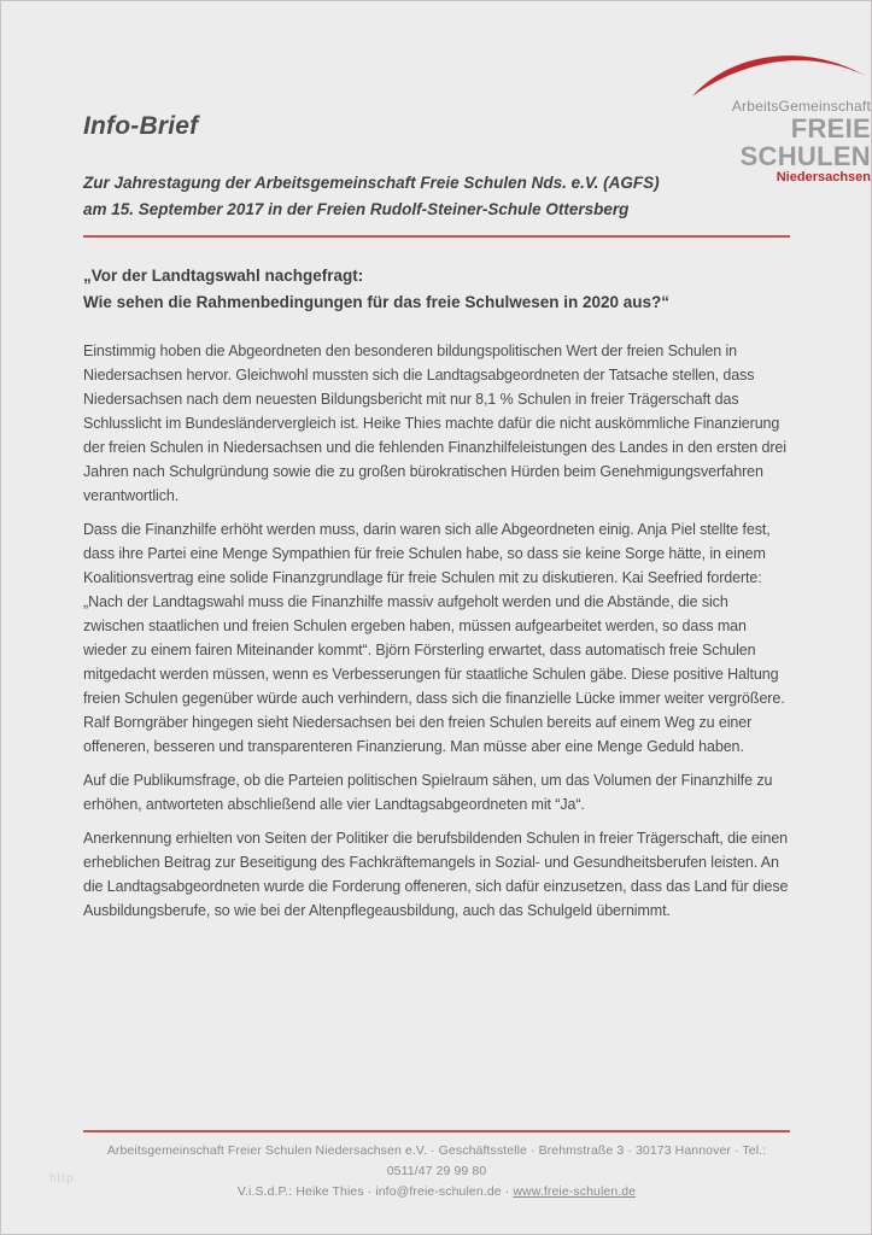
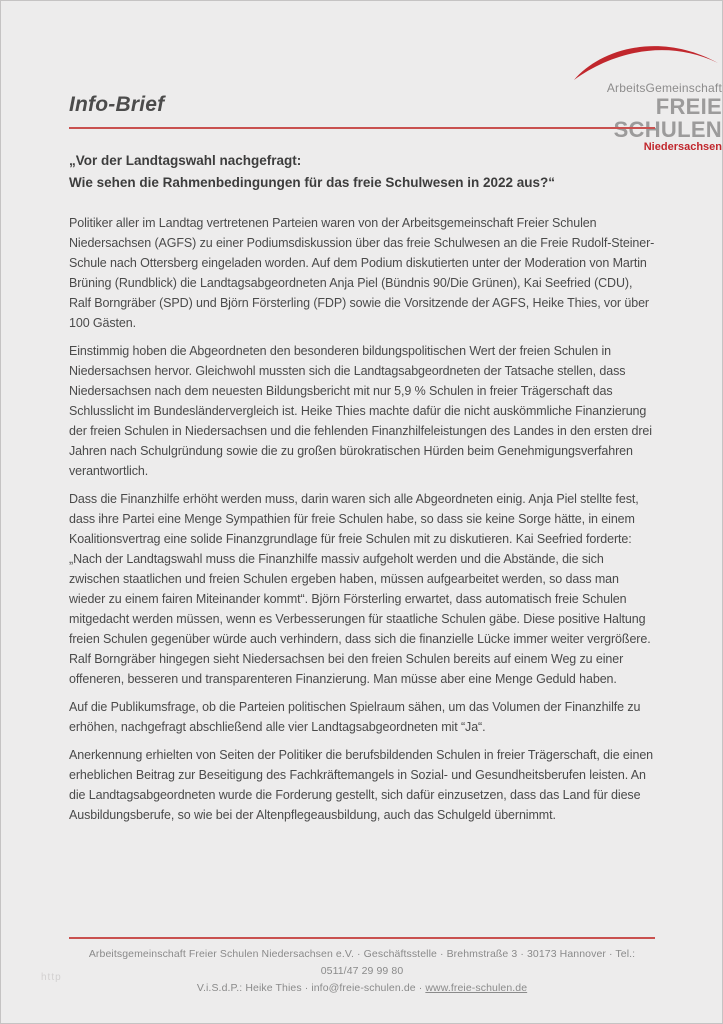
  ArbeitsGemeinschaft
  FREIE SCHULEN
  Niedersachsen
  Info-Brief
- Zur Jahrestagung der Arbeitsgemeinschaft Freie Schulen Nds. e.V. (AGFS)
- am 15. September 2017 in der Freien Rudolf-Steiner-Schule Ottersberg
  „Vor der Landtagswahl nachgefragt:
- Wie sehen die Rahmenbedingungen für das freie Schulwesen in 2020 aus?“
+ Wie sehen die Rahmenbedingungen für das freie Schulwesen in 2022 aus?“
+ Politiker aller im Landtag vertretenen Parteien waren von der Arbeitsgemeinschaft Freier Schulen Niedersachsen (AGFS) zu einer Podiumsdiskussion über das freie Schulwesen an die Freie Rudolf-Steiner-Schule nach Ottersberg eingeladen worden. Auf dem Podium diskutierten unter der Moderation von Martin Brüning (Rundblick) die Landtagsabgeordneten Anja Piel (Bündnis 90/Die Grünen), Kai Seefried (CDU), Ralf Borngräber (SPD) und Björn Försterling (FDP) sowie die Vorsitzende der AGFS, Heike Thies, vor über 100 Gästen.
- Einstimmig hoben die Abgeordneten den besonderen bildungspolitischen Wert der freien Schulen in Niedersachsen hervor. Gleichwohl mussten sich die Landtagsabgeordneten der Tatsache stellen, dass Niedersachsen nach dem neuesten Bildungsbericht mit nur 8,1 % Schulen in freier Trägerschaft das Schlusslicht im Bundesländervergleich ist. Heike Thies machte dafür die nicht auskömmliche Finanzierung der freien Schulen in Niedersachsen und die fehlenden Finanzhilfeleistungen des Landes in den ersten drei Jahren nach Schulgründung sowie die zu großen bürokratischen Hürden beim Genehmigungsverfahren verantwortlich.
+ Einstimmig hoben die Abgeordneten den besonderen bildungspolitischen Wert der freien Schulen in Niedersachsen hervor. Gleichwohl mussten sich die Landtagsabgeordneten der Tatsache stellen, dass Niedersachsen nach dem neuesten Bildungsbericht mit nur 5,9 % Schulen in freier Trägerschaft das Schlusslicht im Bundesländervergleich ist. Heike Thies machte dafür die nicht auskömmliche Finanzierung der freien Schulen in Niedersachsen und die fehlenden Finanzhilfeleistungen des Landes in den ersten drei Jahren nach Schulgründung sowie die zu großen bürokratischen Hürden beim Genehmigungsverfahren verantwortlich.
  Dass die Finanzhilfe erhöht werden muss, darin waren sich alle Abgeordneten einig. Anja Piel stellte fest, dass ihre Partei eine Menge Sympathien für freie Schulen habe, so dass sie keine Sorge hätte, in einem Koalitionsvertrag eine solide Finanzgrundlage für freie Schulen mit zu diskutieren. Kai Seefried forderte: „Nach der Landtagswahl muss die Finanzhilfe massiv aufgeholt werden und die Abstände, die sich zwischen staatlichen und freien Schulen ergeben haben, müssen aufgearbeitet werden, so dass man wieder zu einem fairen Miteinander kommt“. Björn Försterling erwartet, dass automatisch freie Schulen mitgedacht werden müssen, wenn es Verbesserungen für staatliche Schulen gäbe. Diese positive Haltung freien Schulen gegenüber würde auch verhindern, dass sich die finanzielle Lücke immer weiter vergrößere.
  Ralf Borngräber hingegen sieht Niedersachsen bei den freien Schulen bereits auf einem Weg zu einer offeneren, besseren und transparenteren Finanzierung. Man müsse aber eine Menge Geduld haben.
- Auf die Publikumsfrage, ob die Parteien politischen Spielraum sähen, um das Volumen der Finanzhilfe zu erhöhen, antworteten abschließend alle vier Landtagsabgeordneten mit “Ja“.
+ Auf die Publikumsfrage, ob die Parteien politischen Spielraum sähen, um das Volumen der Finanzhilfe zu erhöhen, nachgefragt abschließend alle vier Landtagsabgeordneten mit “Ja“.
- Anerkennung erhielten von Seiten der Politiker die berufsbildenden Schulen in freier Trägerschaft, die einen erheblichen Beitrag zur Beseitigung des Fachkräftemangels in Sozial- und Gesundheitsberufen leisten. An die Landtagsabgeordneten wurde die Forderung offeneren, sich dafür einzusetzen, dass das Land für diese Ausbildungsberufe, so wie bei der Altenpflegeausbildung, auch das Schulgeld übernimmt.
+ Anerkennung erhielten von Seiten der Politiker die berufsbildenden Schulen in freier Trägerschaft, die einen erheblichen Beitrag zur Beseitigung des Fachkräftemangels in Sozial- und Gesundheitsberufen leisten. An die Landtagsabgeordneten wurde die Forderung gestellt, sich dafür einzusetzen, dass das Land für diese Ausbildungsberufe, so wie bei der Altenpflegeausbildung, auch das Schulgeld übernimmt.
  Arbeitsgemeinschaft Freier Schulen Niedersachsen e.V. · Geschäftsstelle · Brehmstraße 3 · 30173 Hannover · Tel.: 0511/47 29 99 80
  V.i.S.d.P.: Heike Thies · info@freie-schulen.de · www.freie-schulen.de
  http
